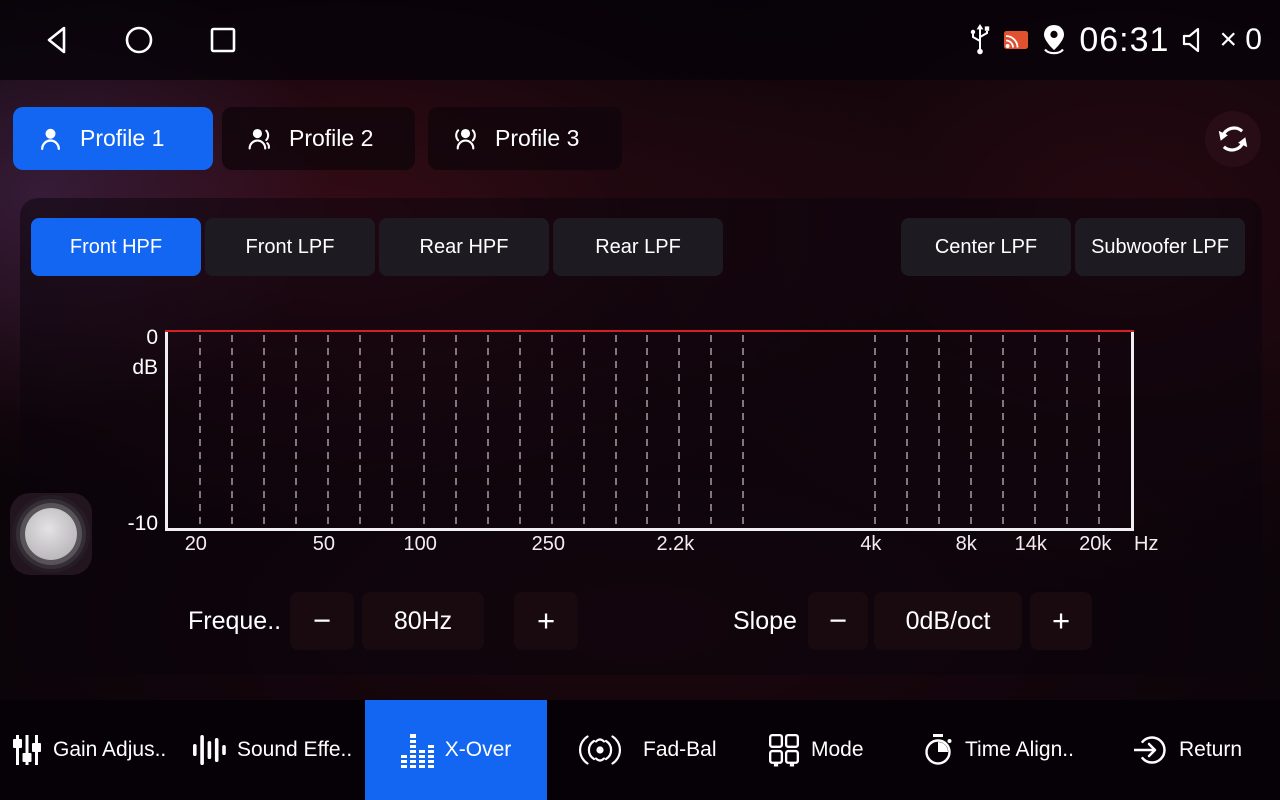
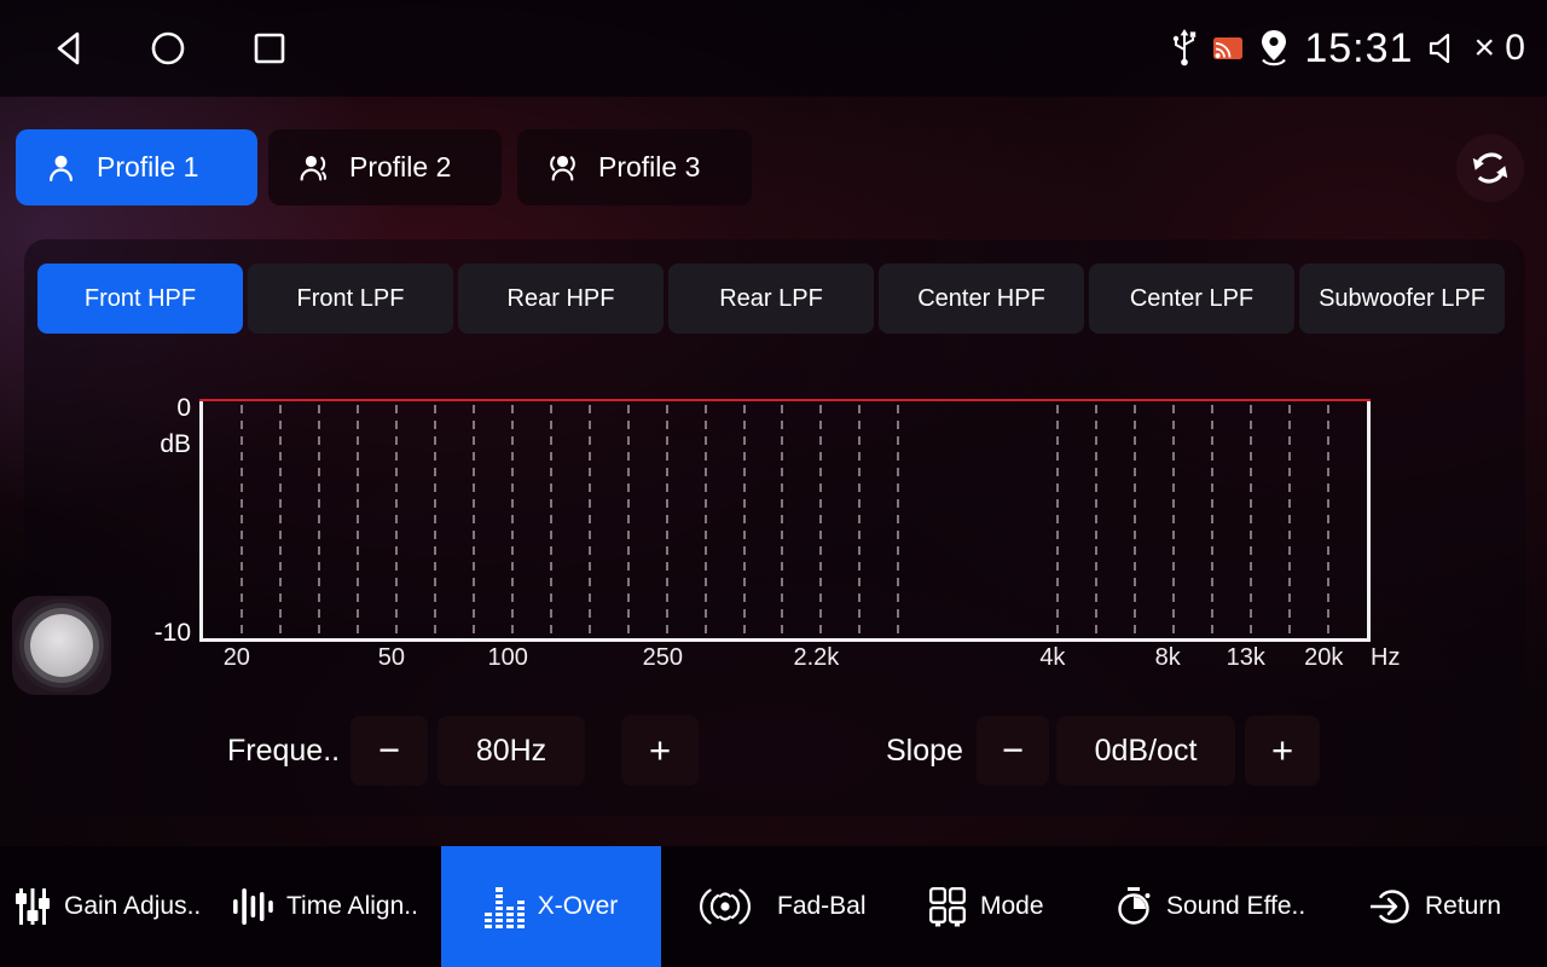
- 06:31
+ 15:31
  × 0
  Profile 1
  Profile 2
  Profile 3
  Front HPF
  Front LPF
  Rear HPF
  Rear LPF
+ Center HPF
  Center LPF
  Subwoofer LPF
  0
  dB
  -10
  20
  50
  100
  250
  2.2k
  4k
  8k
- 14k
+ 13k
  20k
  Hz
  Freque..
  −
  80Hz
  +
  Slope
  −
  0dB/oct
  +
  Gain Adjus..
- Sound Effe..
+ Time Align..
  X-Over
  Fad-Bal
  Mode
- Time Align..
+ Sound Effe..
  Return
